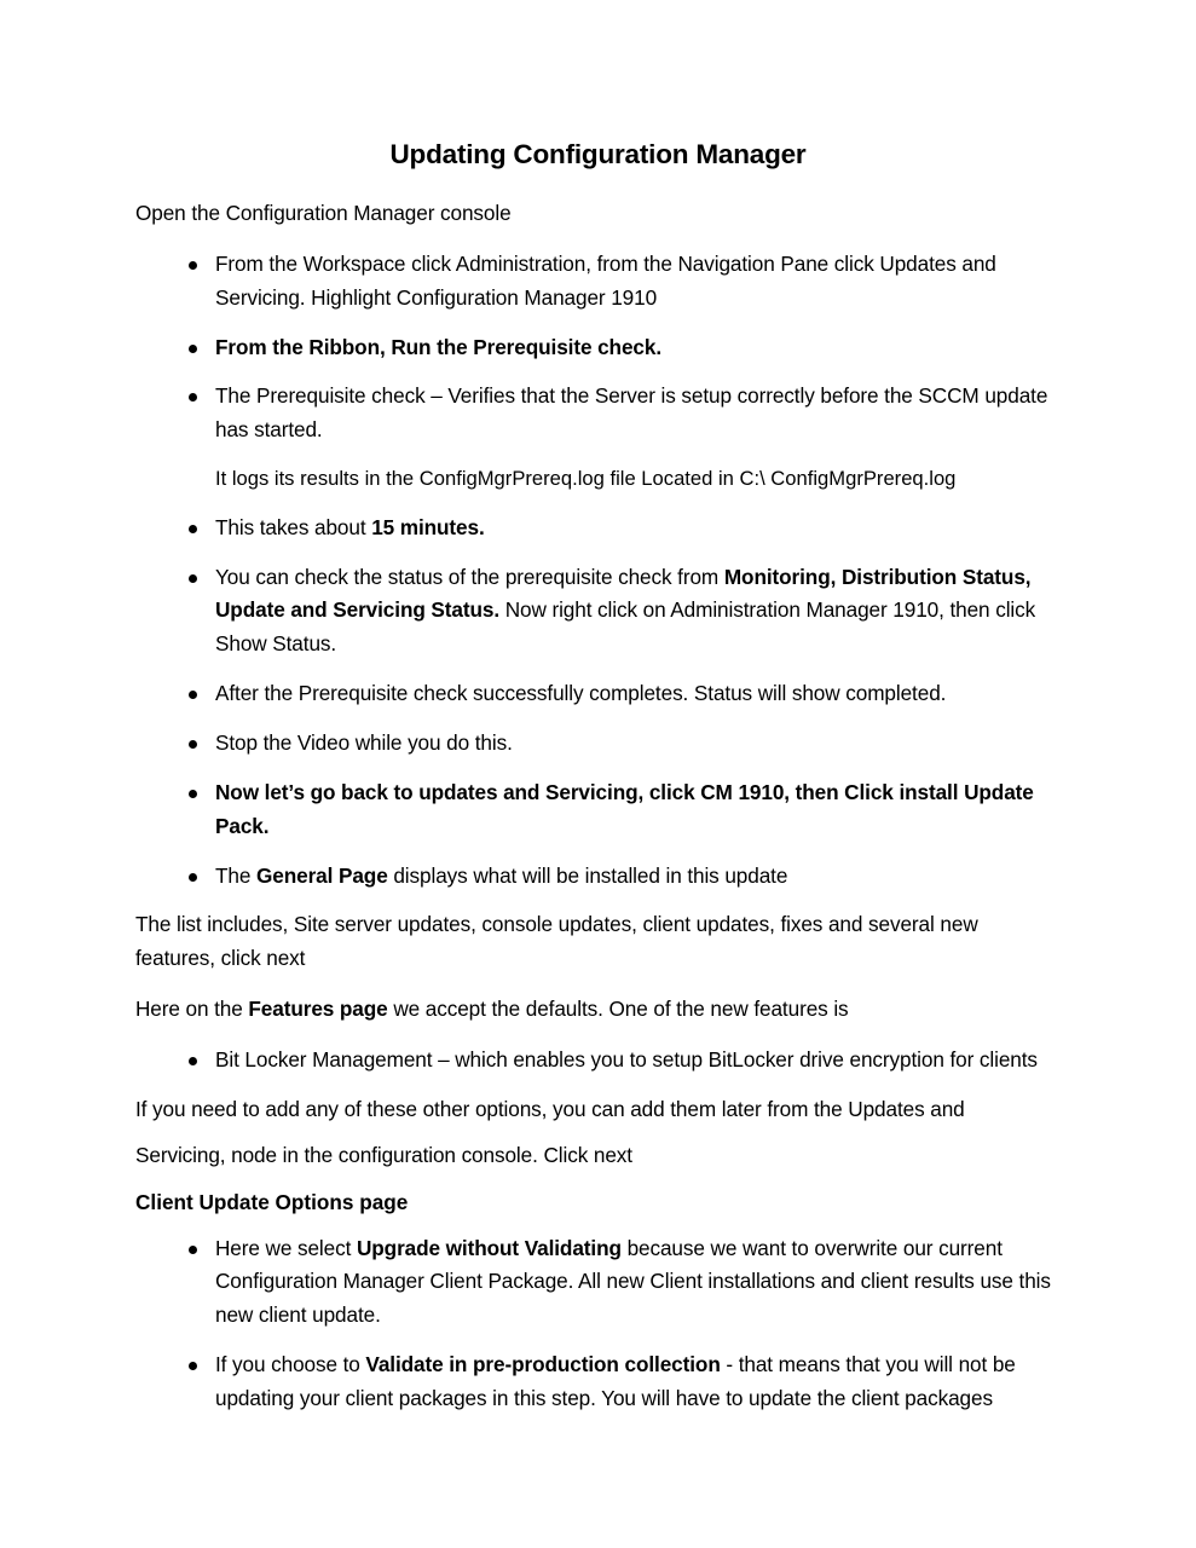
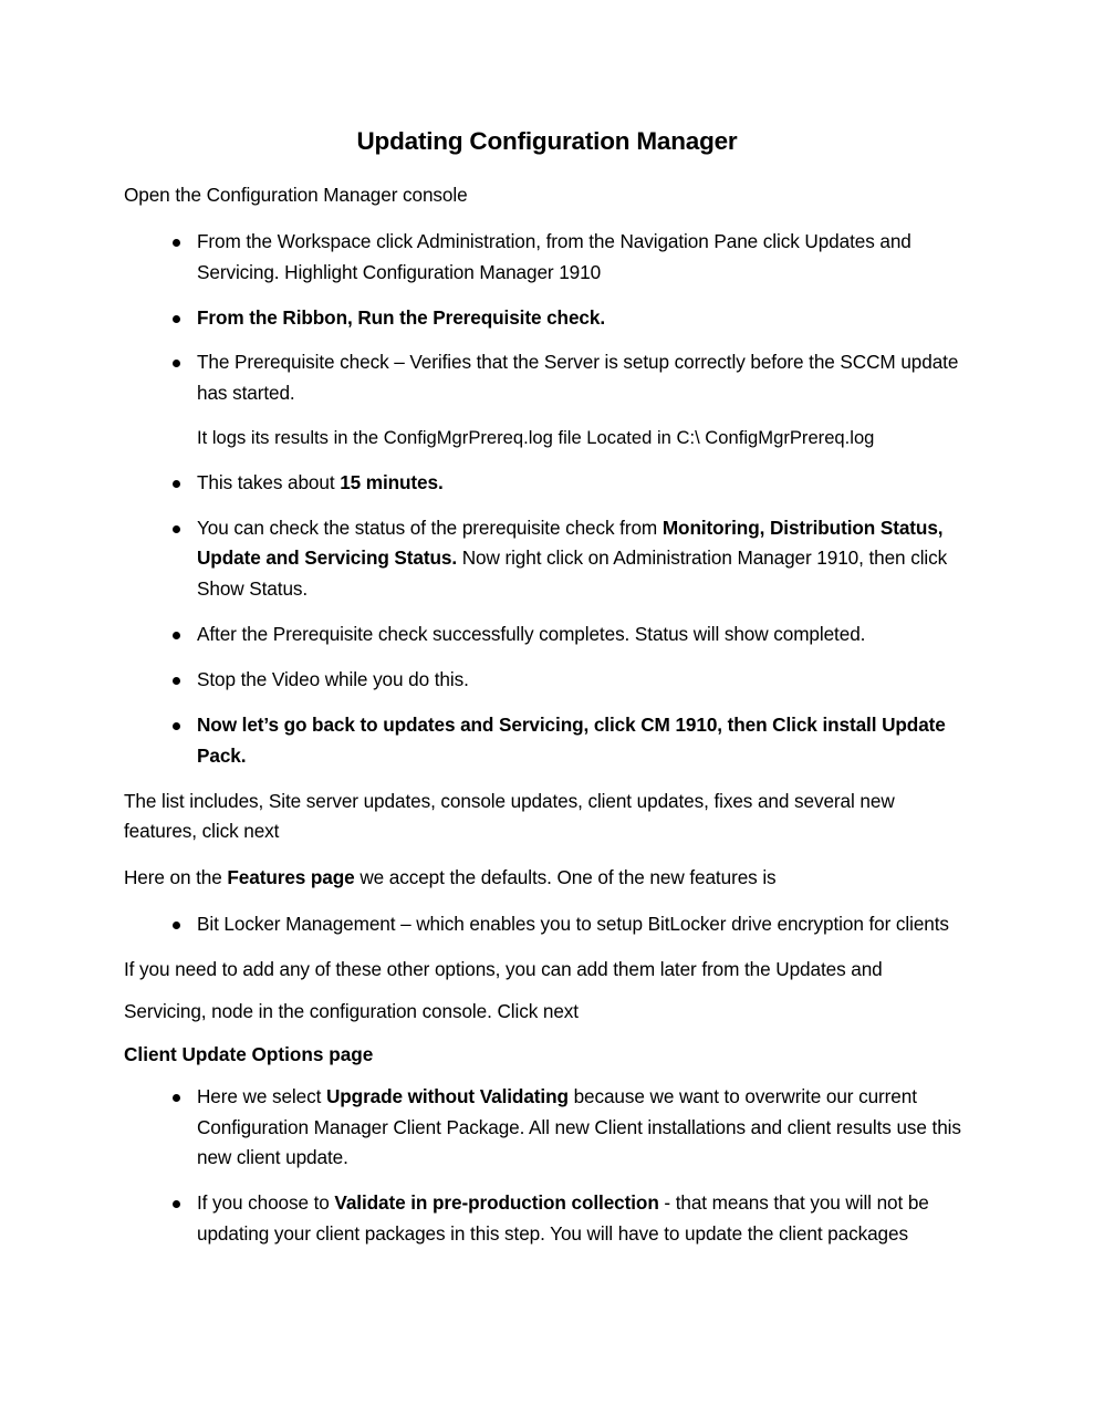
  Updating Configuration Manager
  Open the Configuration Manager console
  From the Workspace click Administration, from the Navigation Pane click Updates and Servicing. Highlight Configuration Manager 1910
  From the Ribbon, Run the Prerequisite check.
  The Prerequisite check – Verifies that the Server is setup correctly before the SCCM update has started.
  It logs its results in the ConfigMgrPrereq.log file Located in C:\ ConfigMgrPrereq.log
  This takes about 15 minutes.
  You can check the status of the prerequisite check from Monitoring, Distribution Status, Update and Servicing Status. Now right click on Administration Manager 1910, then click Show Status.
  After the Prerequisite check successfully completes. Status will show completed.
  Stop the Video while you do this.
  Now let’s go back to updates and Servicing, click CM 1910, then Click install Update Pack.
- The General Page displays what will be installed in this update
  The list includes, Site server updates, console updates, client updates, fixes and several new features, click next
  Here on the Features page we accept the defaults. One of the new features is
  Bit Locker Management – which enables you to setup BitLocker drive encryption for clients
  If you need to add any of these other options, you can add them later from the Updates and
  Servicing, node in the configuration console. Click next
  Client Update Options page
  Here we select Upgrade without Validating because we want to overwrite our current Configuration Manager Client Package. All new Client installations and client results use this new client update.
  If you choose to Validate in pre-production collection - that means that you will not be updating your client packages in this step. You will have to update the client packages
